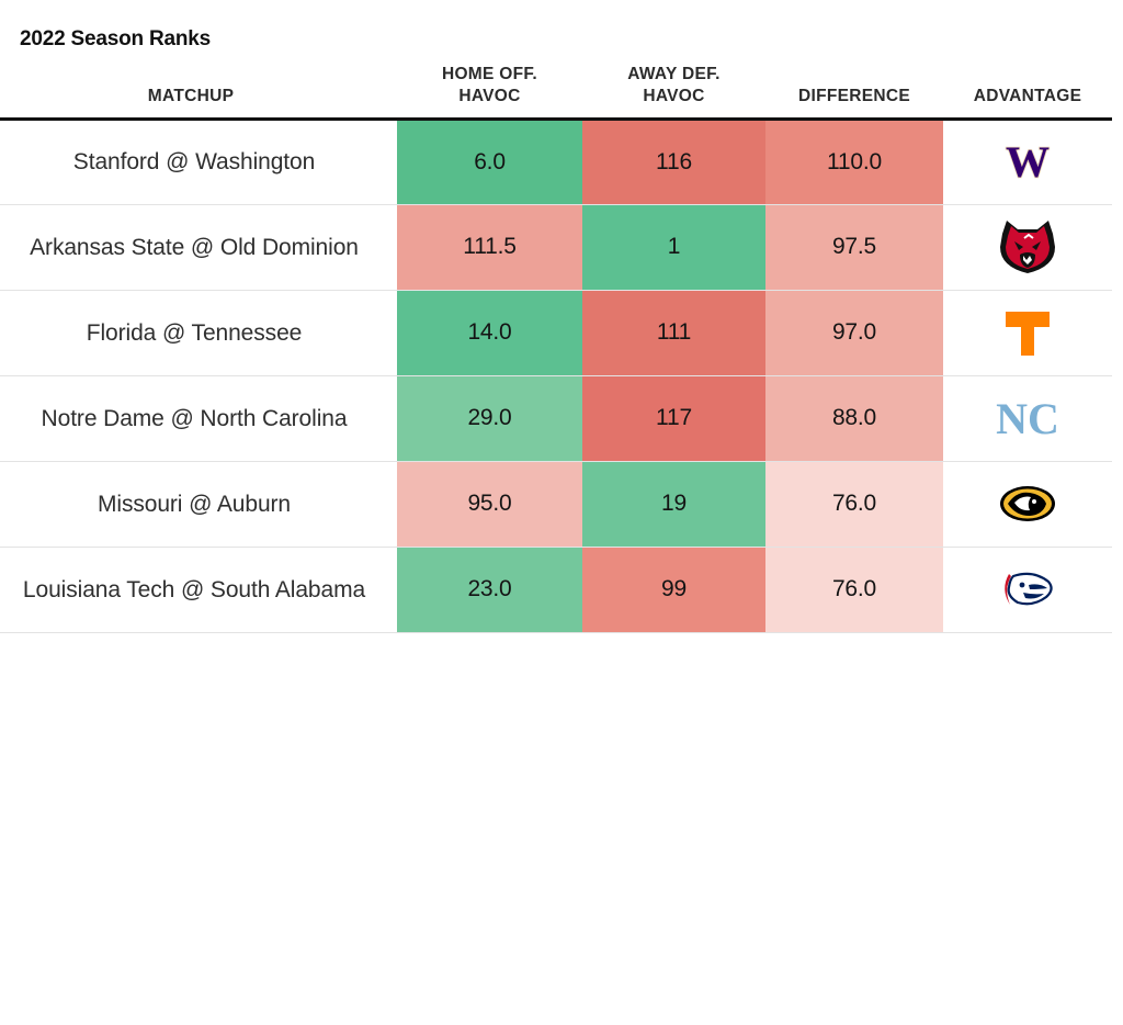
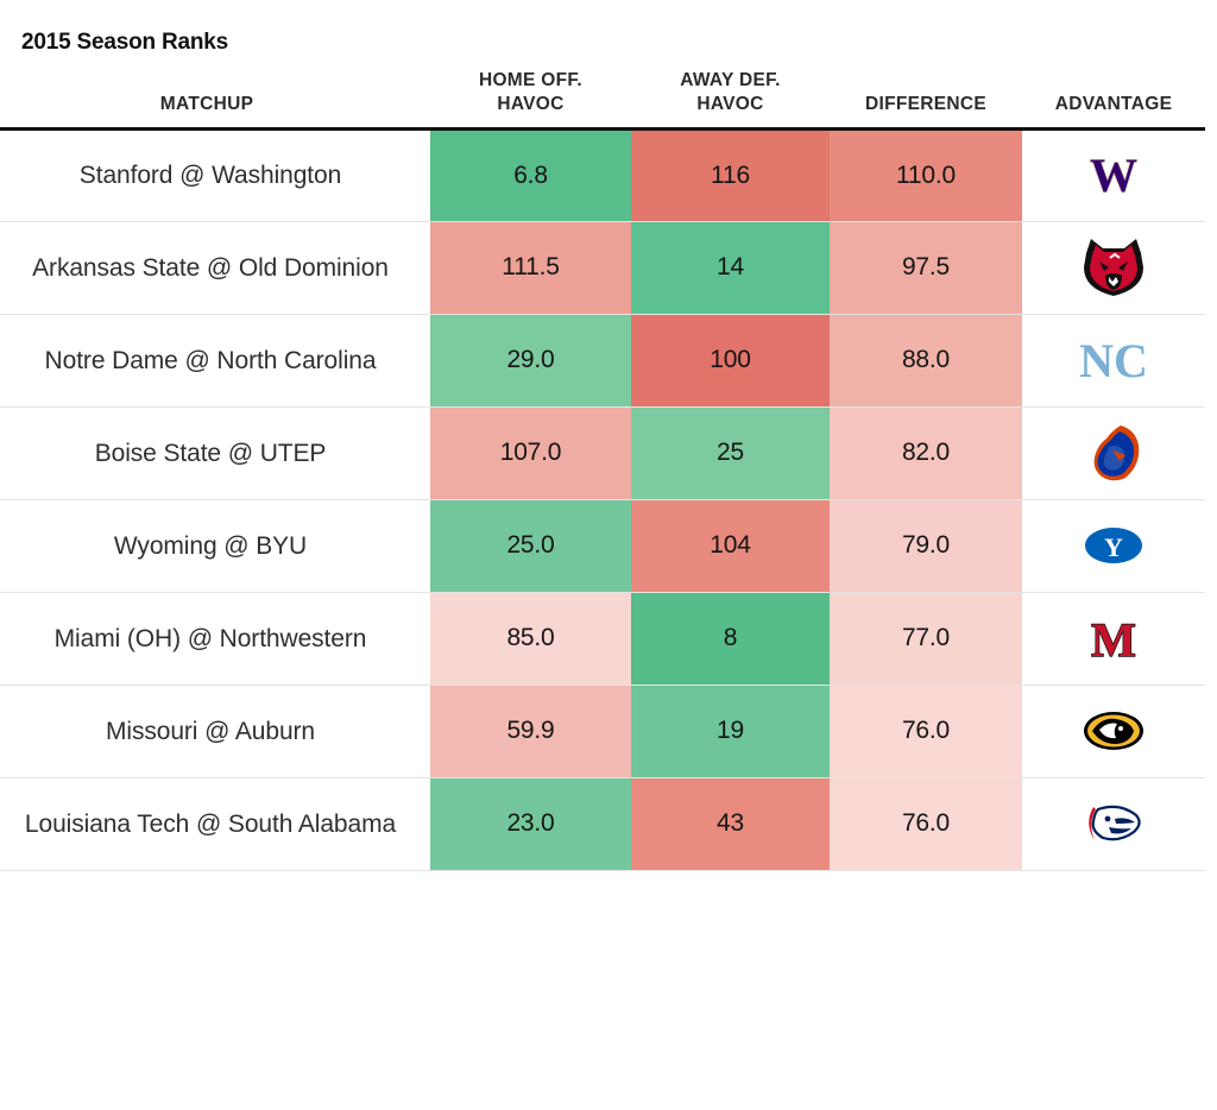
- 2022 Season Ranks
+ 2015 Season Ranks
  MATCHUP	HOME OFF. HAVOC	AWAY DEF. HAVOC	DIFFERENCE	ADVANTAGE
- Stanford @ Washington	6.0	116	110.0	W
+ Stanford @ Washington	6.8	116	110.0	W
- Arkansas State @ Old Dominion	111.5	1	97.5
+ Arkansas State @ Old Dominion	111.5	14	97.5
- Florida @ Tennessee	14.0	111	97.0
- Notre Dame @ North Carolina	29.0	117	88.0	NC
+ Notre Dame @ North Carolina	29.0	100	88.0	NC
+ Boise State @ UTEP	107.0	25	82.0
+ Wyoming @ BYU	25.0	104	79.0	Y
+ Miami (OH) @ Northwestern	85.0	8	77.0	M
- Missouri @ Auburn	95.0	19	76.0
+ Missouri @ Auburn	59.9	19	76.0
- Louisiana Tech @ South Alabama	23.0	99	76.0
+ Louisiana Tech @ South Alabama	23.0	43	76.0
